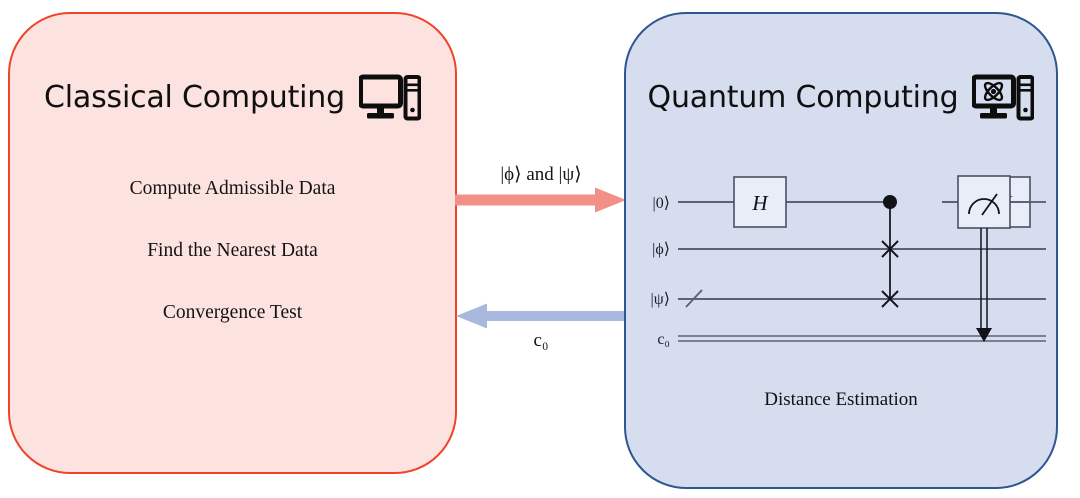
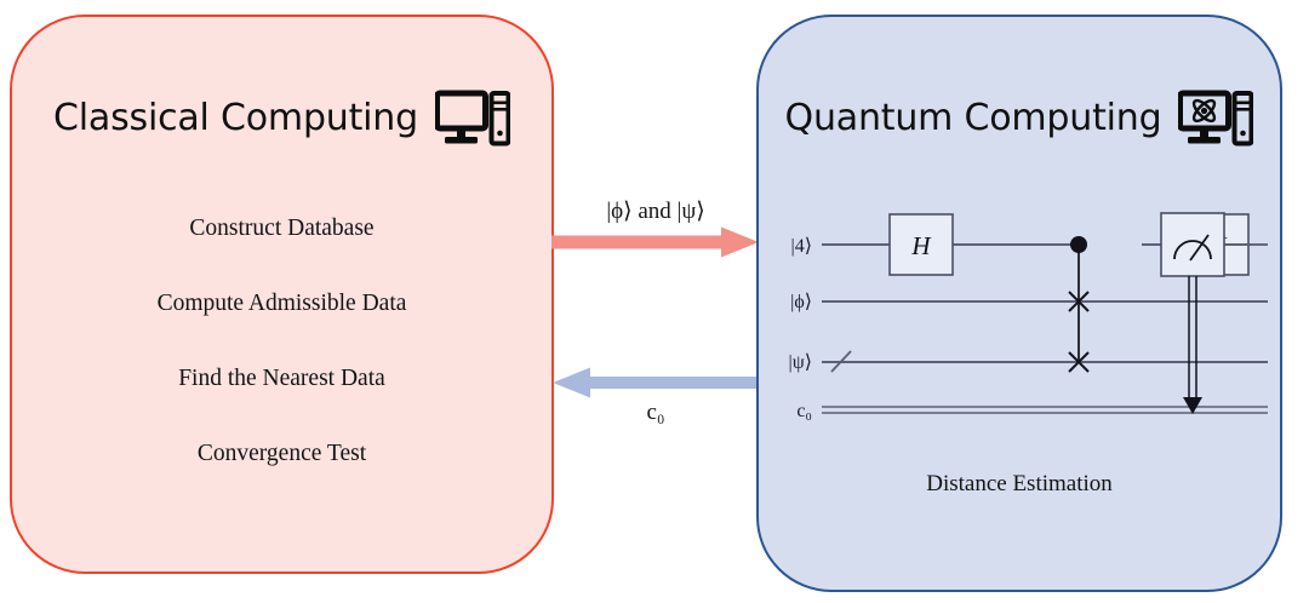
  Classical Computing
+ Construct Database
  Compute Admissible Data
  Find the Nearest Data
  Convergence Test
  |ϕ⟩ and |ψ⟩
  c₀
  Quantum Computing
- |0⟩
+ |4⟩
  |ϕ⟩
  |ψ⟩
  c₀
  H
  Distance Estimation
